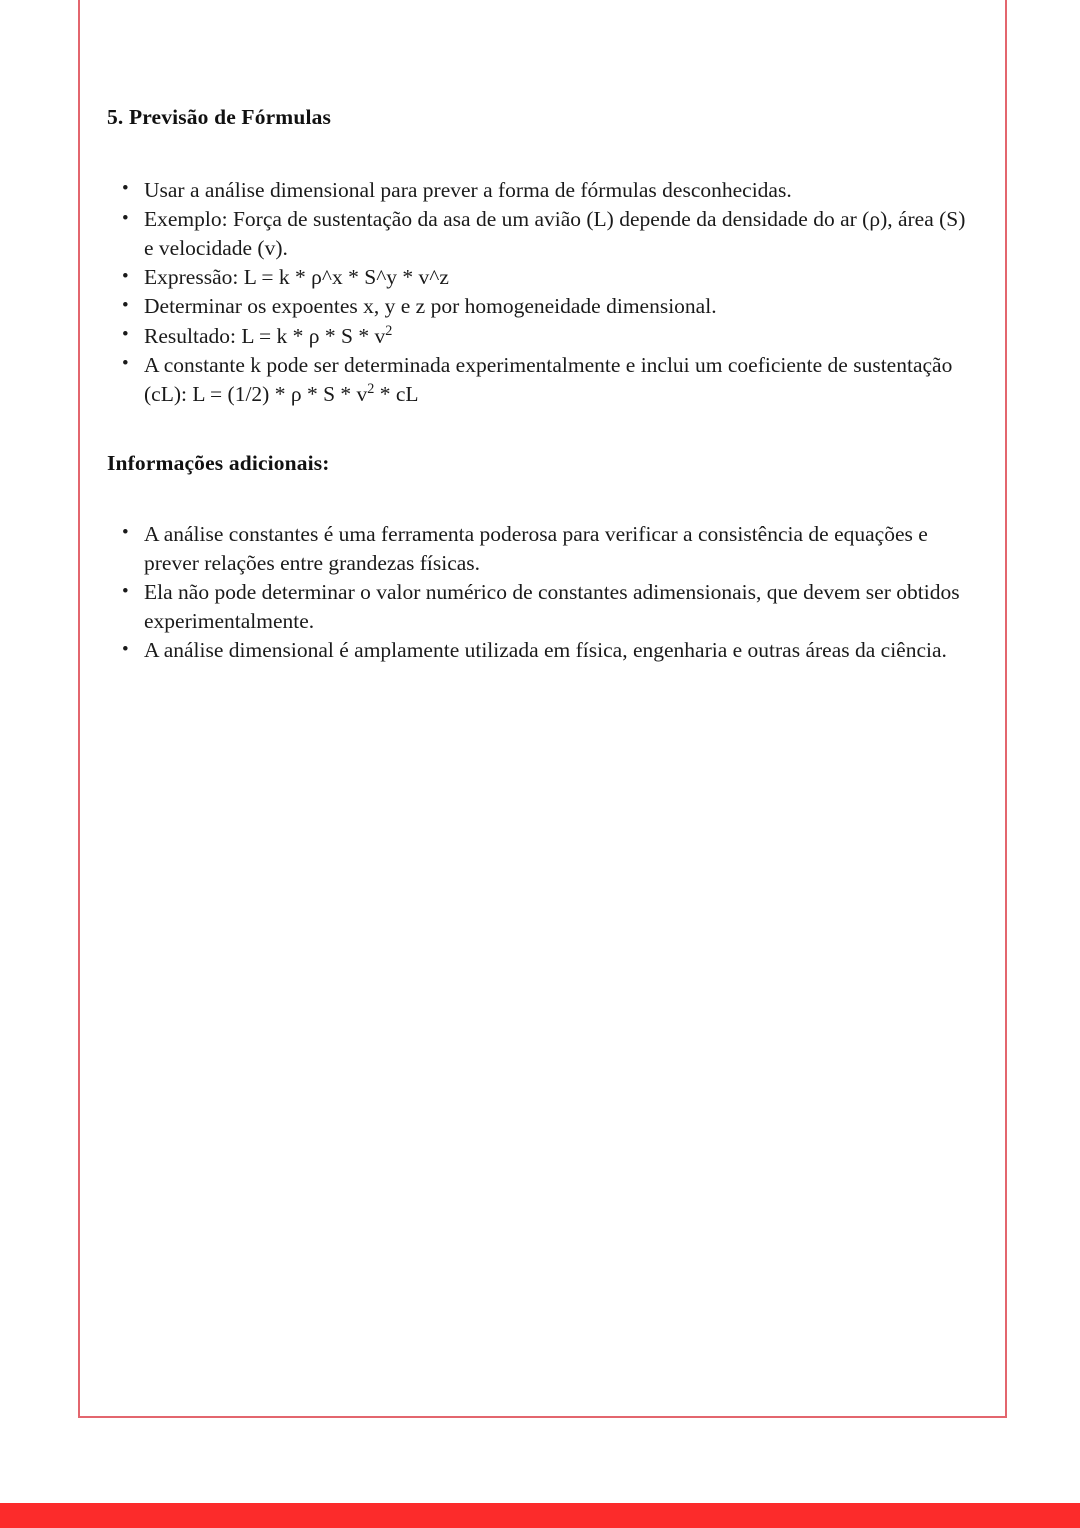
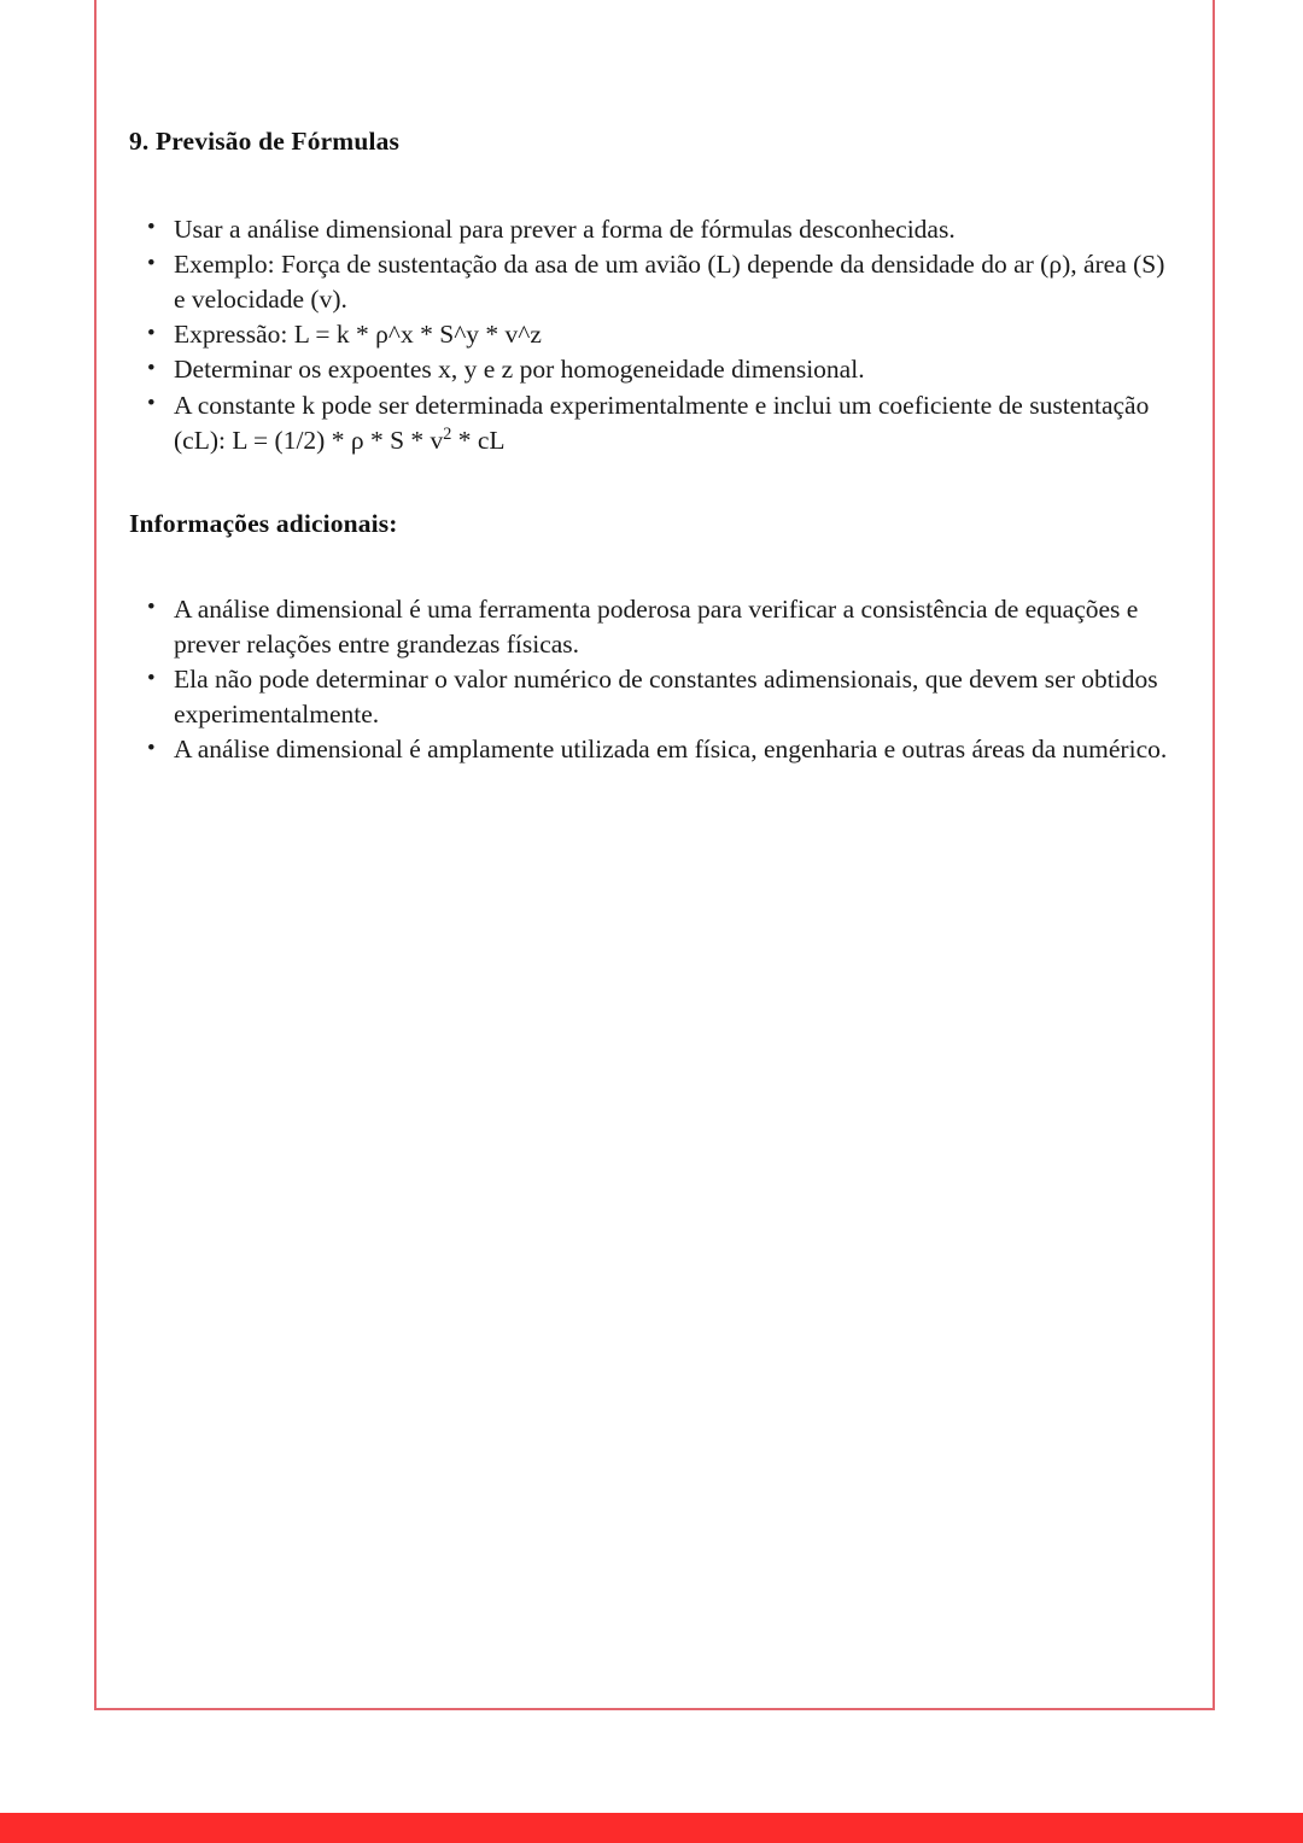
- 5. Previsão de Fórmulas
+ 9. Previsão de Fórmulas
  Usar a análise dimensional para prever a forma de fórmulas desconhecidas.
  Exemplo: Força de sustentação da asa de um avião (L) depende da densidade do ar (ρ), área (S) e velocidade (v).
  Expressão: L = k * ρ^x * S^y * v^z
  Determinar os expoentes x, y e z por homogeneidade dimensional.
- Resultado: L = k * ρ * S * v2
  A constante k pode ser determinada experimentalmente e inclui um coeficiente de sustentação (cL): L = (1/2) * ρ * S * v2 * cL
  Informações adicionais:
- A análise constantes é uma ferramenta poderosa para verificar a consistência de equações e prever relações entre grandezas físicas.
+ A análise dimensional é uma ferramenta poderosa para verificar a consistência de equações e prever relações entre grandezas físicas.
  Ela não pode determinar o valor numérico de constantes adimensionais, que devem ser obtidos experimentalmente.
- A análise dimensional é amplamente utilizada em física, engenharia e outras áreas da ciência.
+ A análise dimensional é amplamente utilizada em física, engenharia e outras áreas da numérico.
